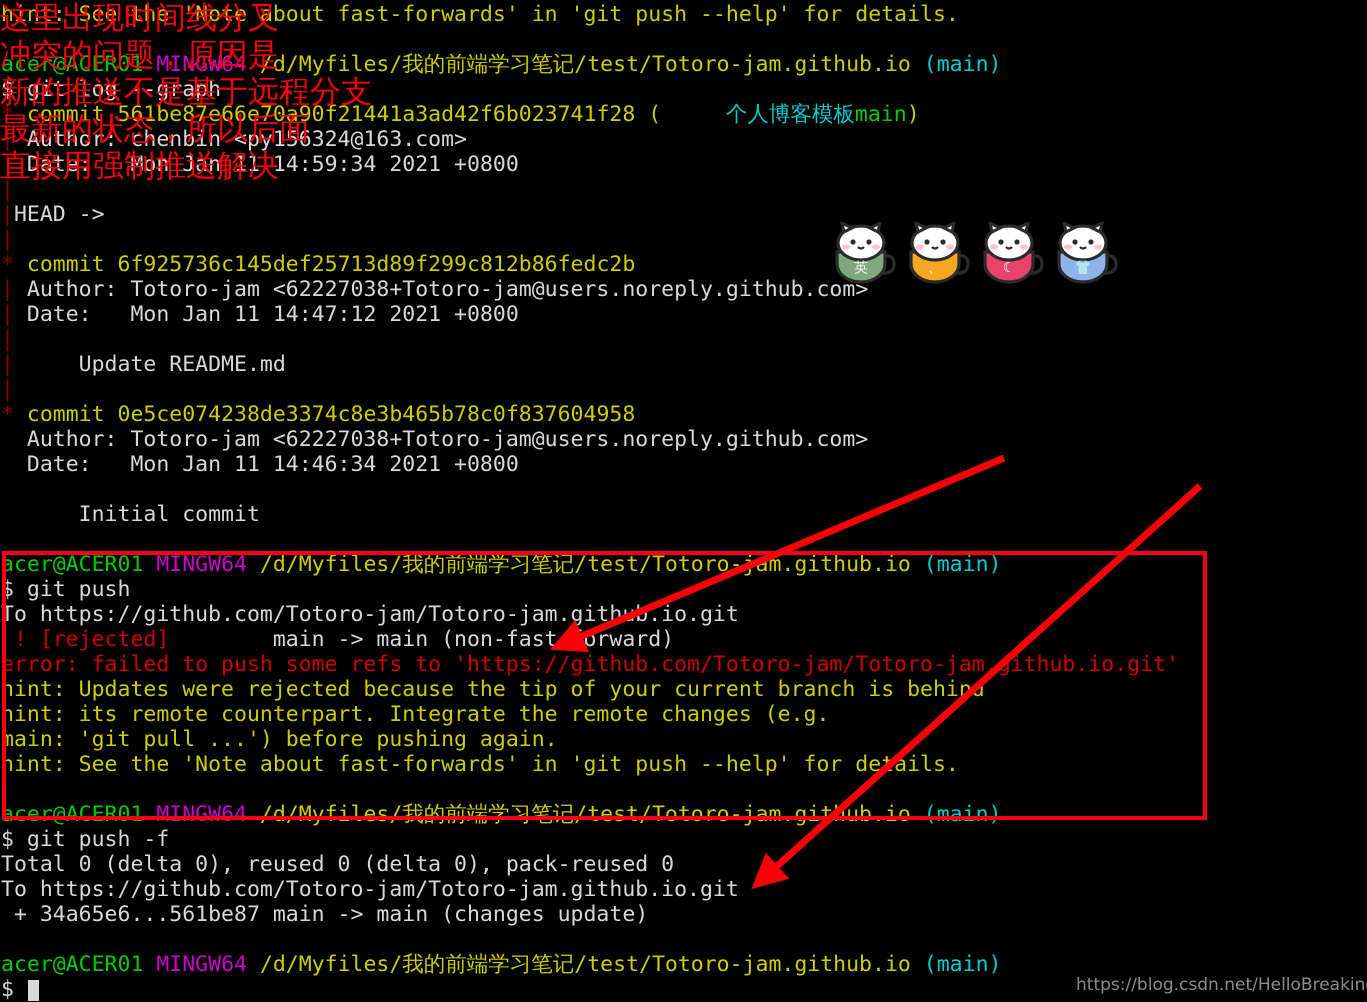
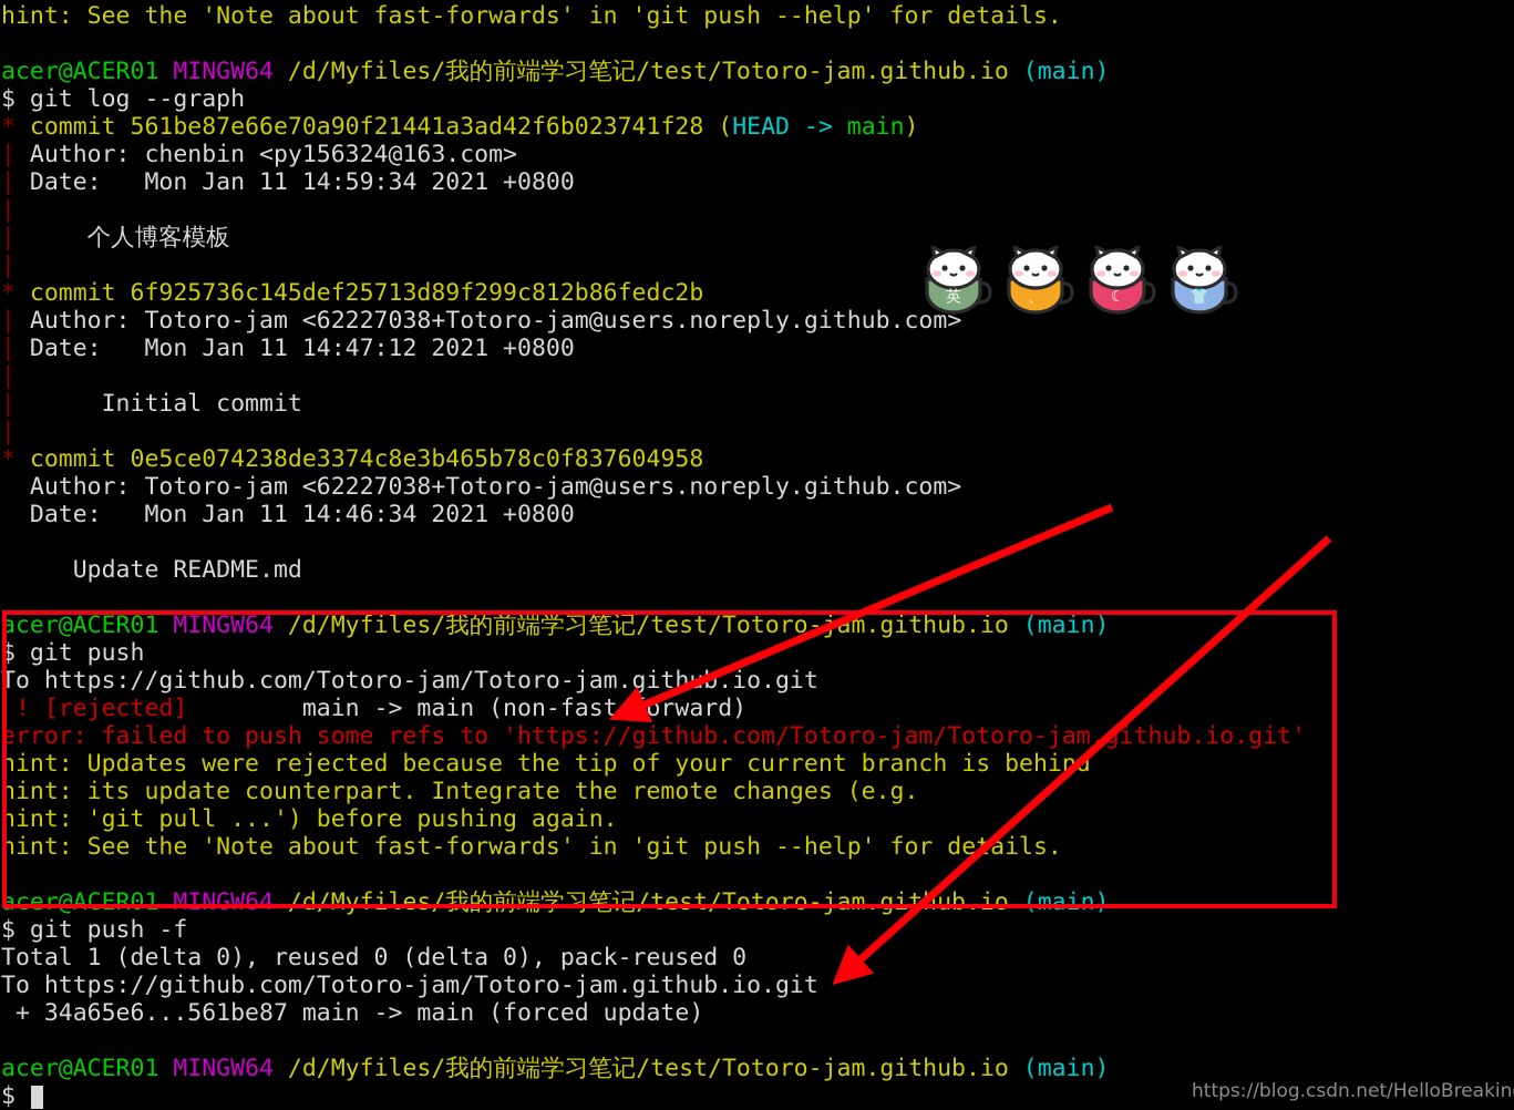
  hint: See the 'Note about fast-forwards' in 'git push --help' for details.
  acer@ACER01 MINGW64 /d/Myfiles/我的前端学习笔记/test/Totoro-jam.github.io (main)
  $ git log --graph
- * commit 561be87e66e70a90f21441a3ad42f6b023741f28 ( 个人博客模板main)
+ * commit 561be87e66e70a90f21441a3ad42f6b023741f28 (HEAD -> main)
  | Author: chenbin <py156324@163.com>
  | Date: Mon Jan 11 14:59:34 2021 +0800
  |
- |HEAD ->
+ | 个人博客模板
  |
  * commit 6f925736c145def25713d89f299c812b86fedc2b
  | Author: Totoro-jam <62227038+Totoro-jam@users.noreply.github.com>
  | Date: Mon Jan 11 14:47:12 2021 +0800
  |
- | Update README.md
+ | Initial commit
  |
  * commit 0e5ce074238de3374c8e3b465b78c0f837604958
  Author: Totoro-jam <62227038+Totoro-jam@users.noreply.github.com>
  Date: Mon Jan 11 14:46:34 2021 +0800
- Initial commit
+ Update README.md
  acer@ACER01 MINGW64 /d/Myfiles/我的前端学习笔记/test/Totoro-am.github.io (main)
  $ git push
  To https://github.com/Totoro-jam/Totoro-jam.gith.io.git
  ! [rejected] main -> main (non-fast-orward)
  error: failed to push some refs to 'https://github.com/Totoro-jam/Totoro-jam.ithub.io.git'
  hint: Updates were rejected because the tip of your current branch is behin
- hint: its remote counterpart. Integrate the remote changes (e.g.
+ hint: its update counterpart. Integrate the remote changes (e.g.
- main: 'git pull ...') before pushing again.
+ hint: 'git pull ...') before pushing again.
  hint: See the 'Note about fast-forwards' in 'git push --help' for deails.
  acer@ACER01 MINGW64 /d/Myfiles/我的前端学习笔记/test/Totoro-jam.gitub.io (main)
  $ git push -f
- Total 0 (delta 0), reused 0 (delta 0), pack-reused 0
+ Total 1 (delta 0), reused 0 (delta 0), pack-reused 0
  To https://github.com/Totoro-jam/Totoro-jam.github.io.git
- + 34a65e6...561be87 main -> main (changes update)
+ + 34a65e6...561be87 main -> main (forced update)
  acer@ACER01 MINGW64 /d/Myfiles/我的前端学习笔记/test/Totoro-jam.github.io (main)
  $
- 这里出现时间线分叉
- 冲突的问题，原因是
- 新的推送不是基于远程分支
- 最新的状态，所以后面
- 直接用强制推送解决
  英
  、
  ☾
  👕
  https://blog.csdn.net/HelloBreakin
